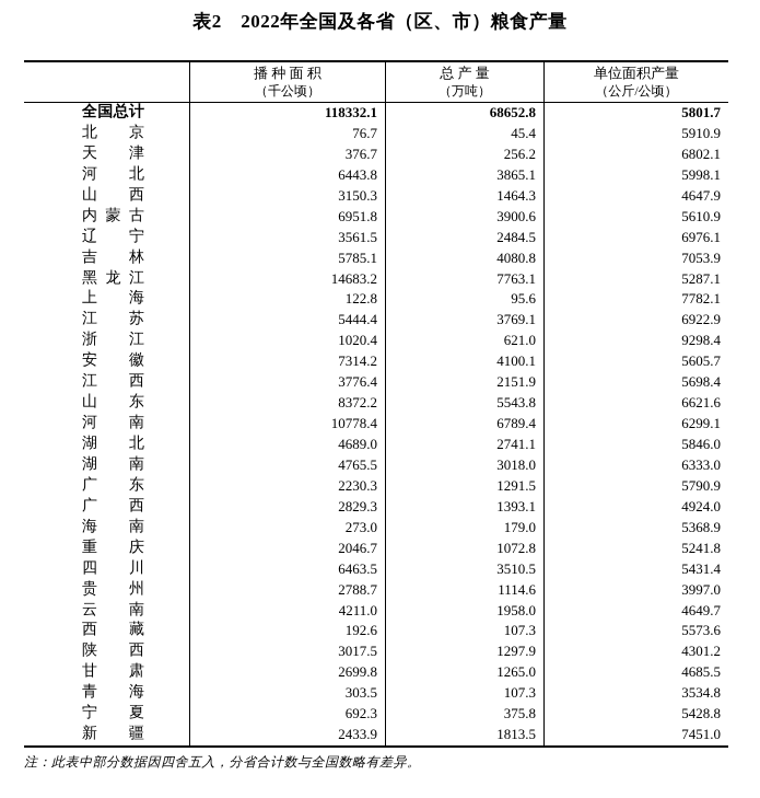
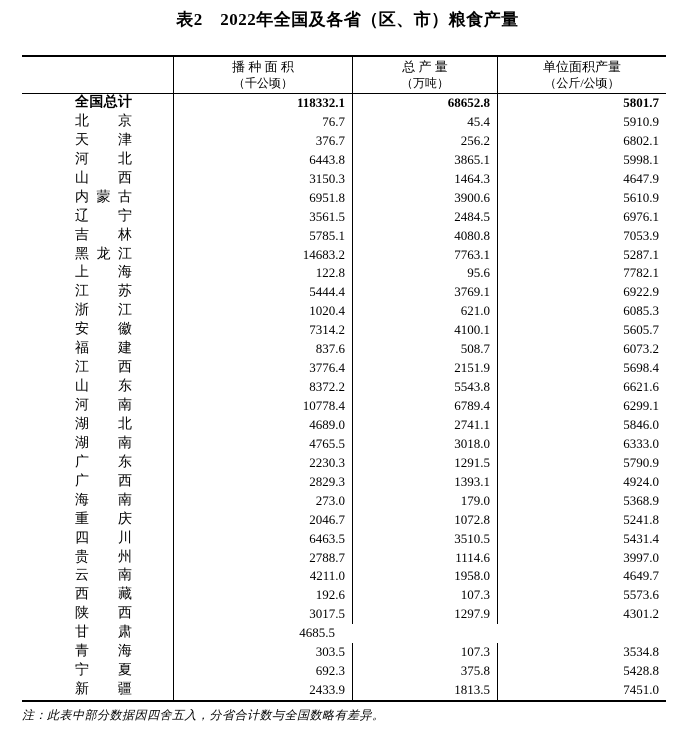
  表2 2022年全国及各省（区、市）粮食产量
  播 种 面 积
  （千公顷）
  总 产 量
  （万吨）
  单位面积产量
  （公斤/公顷）
  全
  国
  总
  计
  118332.1
  68652.8
  5801.7
  北
  京
  76.7
  45.4
  5910.9
  天
  津
  376.7
  256.2
  6802.1
  河
  北
  6443.8
  3865.1
  5998.1
  山
  西
  3150.3
  1464.3
  4647.9
  内
  蒙
  古
  6951.8
  3900.6
  5610.9
  辽
  宁
  3561.5
  2484.5
  6976.1
  吉
  林
  5785.1
  4080.8
  7053.9
  黑
  龙
  江
  14683.2
  7763.1
  5287.1
  上
  海
  122.8
  95.6
  7782.1
  江
  苏
  5444.4
  3769.1
  6922.9
  浙
  江
  1020.4
  621.0
- 9298.4
+ 6085.3
  安
  徽
  7314.2
  4100.1
  5605.7
+ 福
+ 建
+ 837.6
+ 508.7
+ 6073.2
  江
  西
  3776.4
  2151.9
  5698.4
  山
  东
  8372.2
  5543.8
  6621.6
  河
  南
  10778.4
  6789.4
  6299.1
  湖
  北
  4689.0
  2741.1
  5846.0
  湖
  南
  4765.5
  3018.0
  6333.0
  广
  东
  2230.3
  1291.5
  5790.9
  广
  西
  2829.3
  1393.1
  4924.0
  海
  南
  273.0
  179.0
  5368.9
  重
  庆
  2046.7
  1072.8
  5241.8
  四
  川
  6463.5
  3510.5
  5431.4
  贵
  州
  2788.7
  1114.6
  3997.0
  云
  南
  4211.0
  1958.0
  4649.7
  西
  藏
  192.6
  107.3
  5573.6
  陕
  西
  3017.5
  1297.9
  4301.2
  甘
  肃
- 2699.8
- 1265.0
  4685.5
  青
  海
  303.5
  107.3
  3534.8
  宁
  夏
  692.3
  375.8
  5428.8
  新
  疆
  2433.9
  1813.5
  7451.0
  注：此表中部分数据因四舍五入，分省合计数与全国数略有差异。
